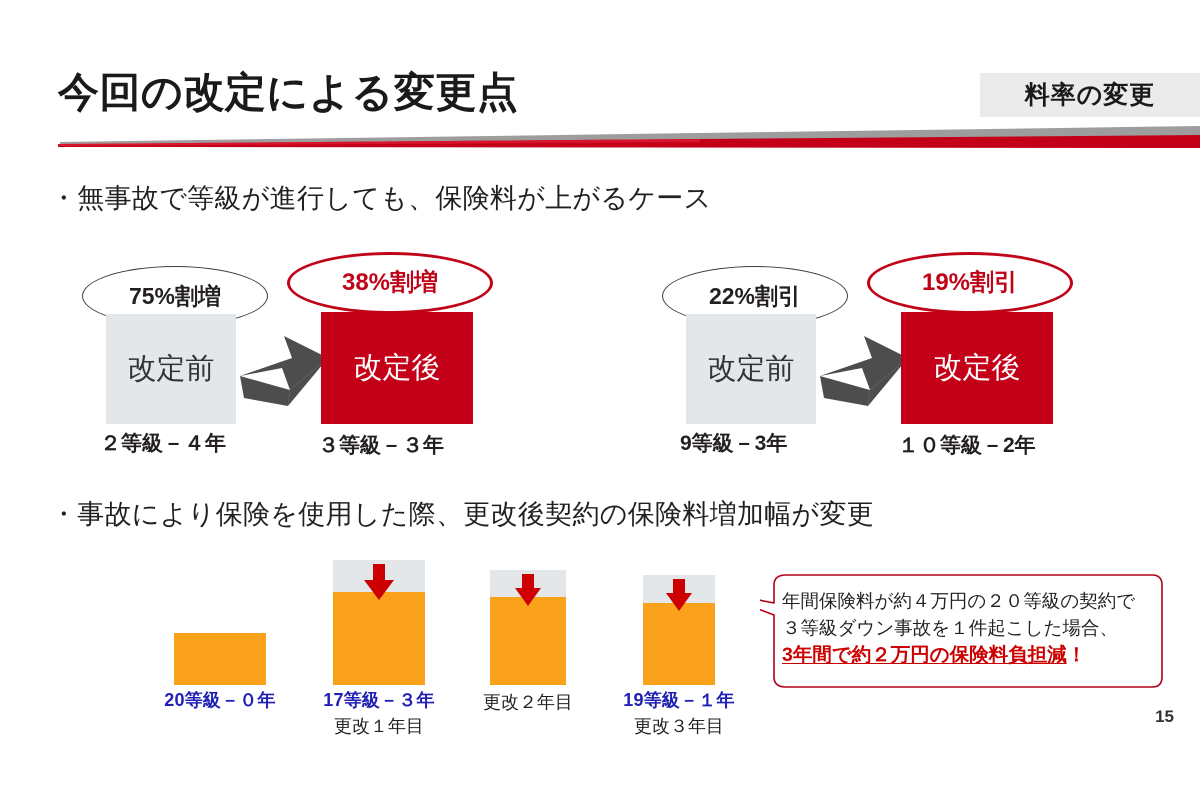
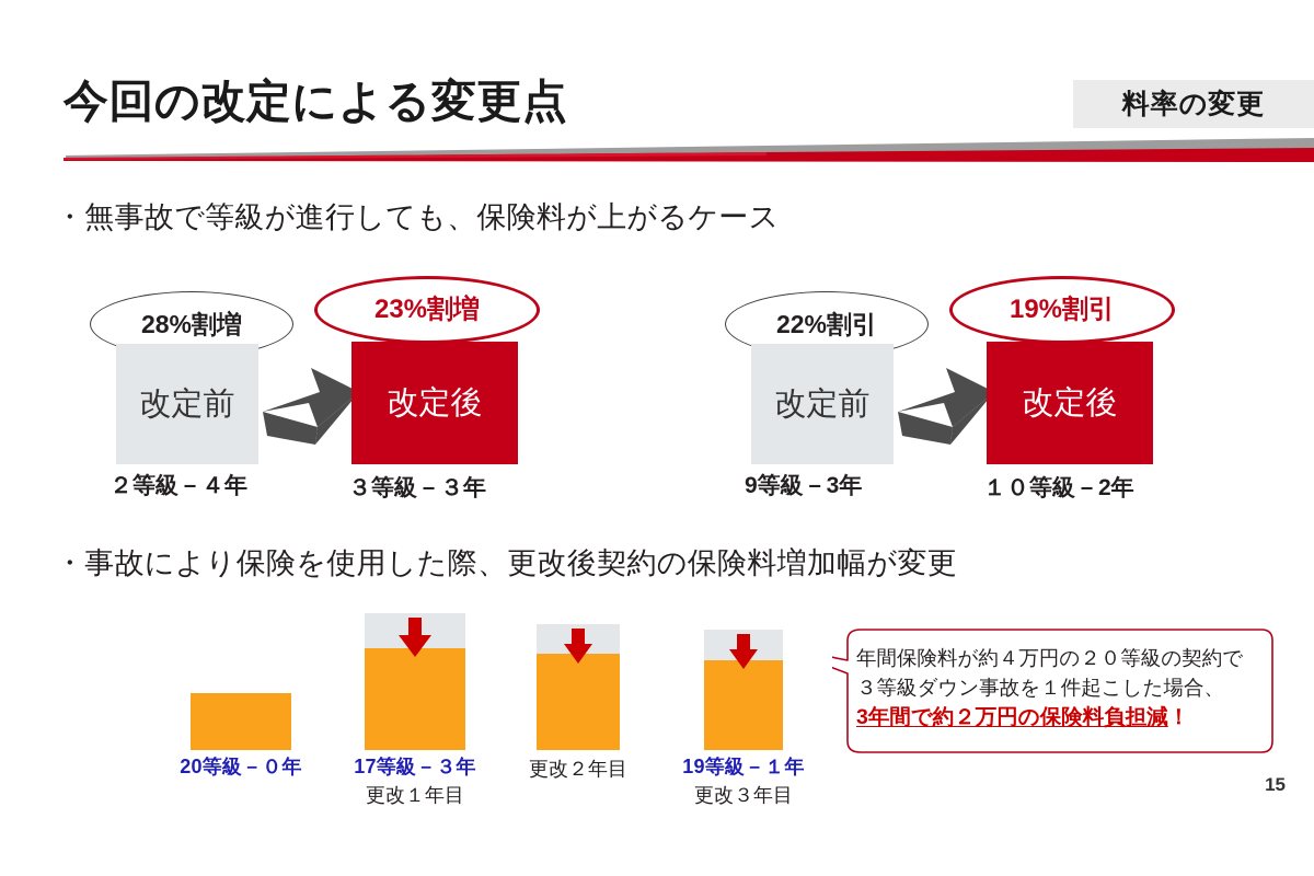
  今回の改定による変更点
  料率の変更
  ・無事故で等級が進行しても、保険料が上がるケース
- 75%割増
+ 28%割増
- 38%割増
+ 23%割増
  改定前
  改定後
  ２等級－４年
  ３等級－３年
  22%割引
  19%割引
  改定前
  改定後
  9等級－3年
  １０等級－2年
  ・事故により保険を使用した際、更改後契約の保険料増加幅が変更
  20等級－０年
  17等級－３年
  更改１年目
  更改２年目
  19等級－１年
  更改３年目
  年間保険料が約４万円の２０等級の契約で
  ３等級ダウン事故を１件起こした場合、
  3年間で約２万円の保険料負担減！
  15
